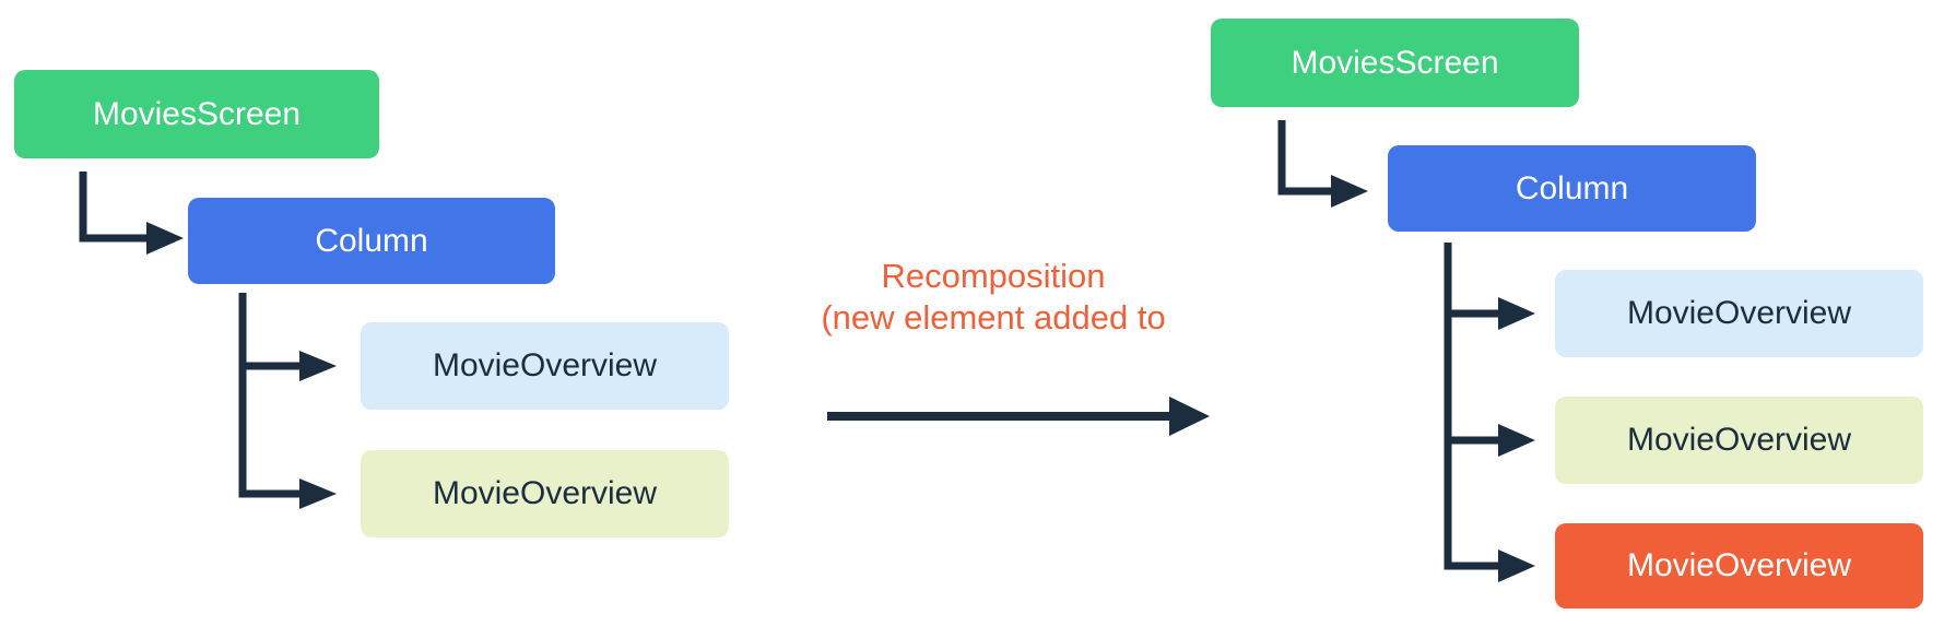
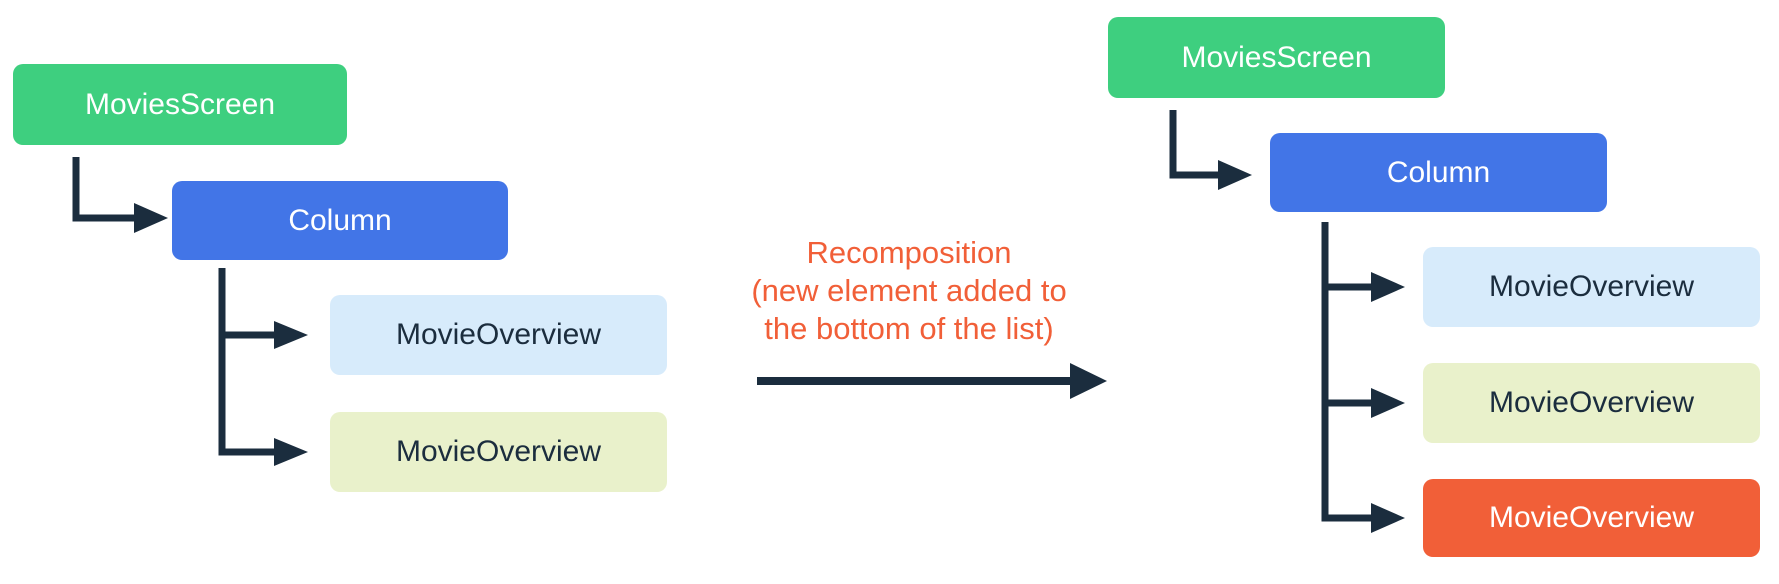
  MoviesScreen
  Column
  MovieOverview
  MovieOverview
  Recomposition
  (new element added to
+ the bottom of the list)
  MoviesScreen
  Column
  MovieOverview
  MovieOverview
  MovieOverview
